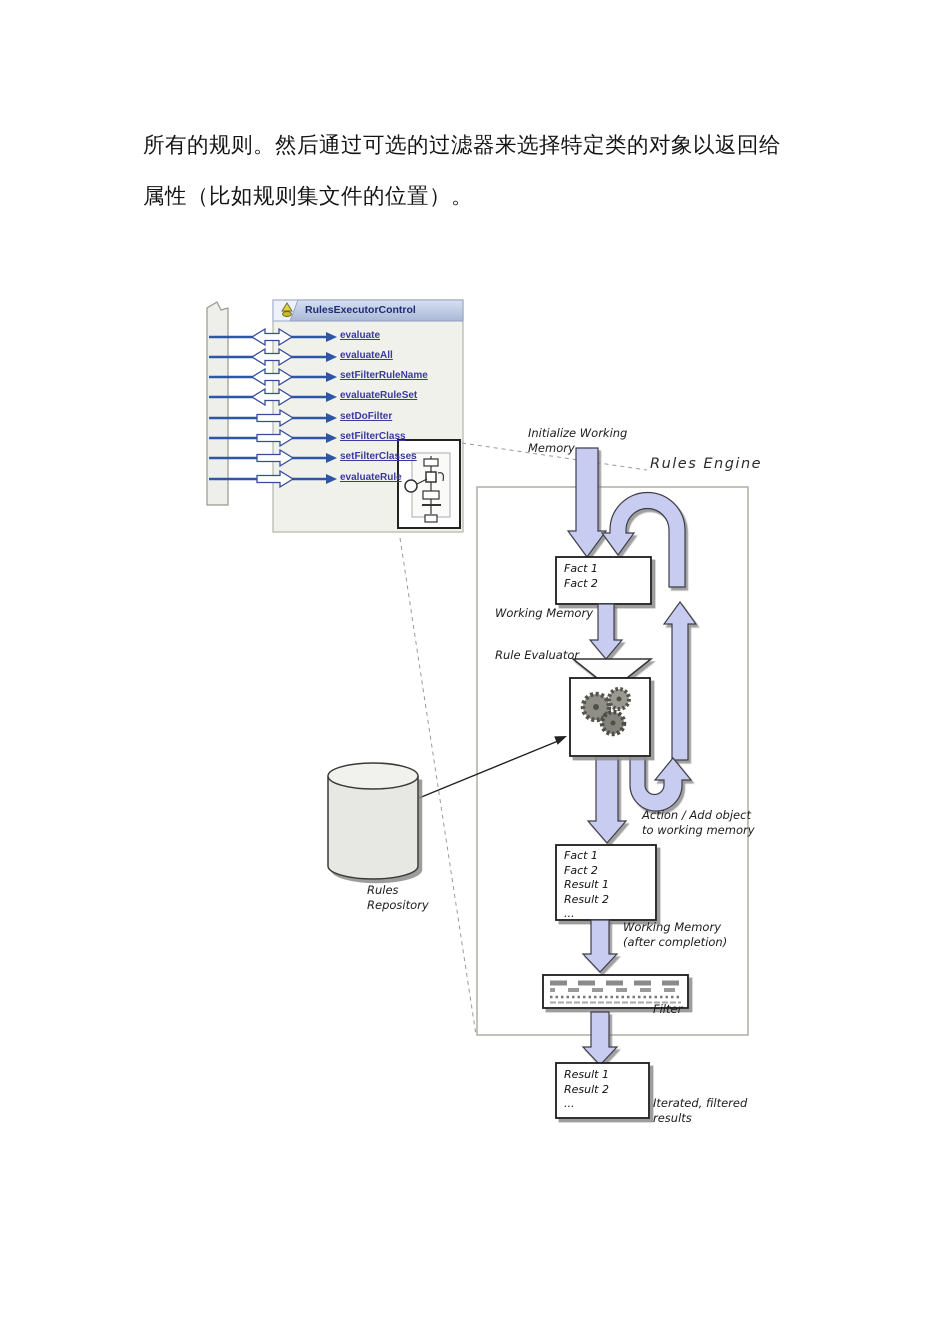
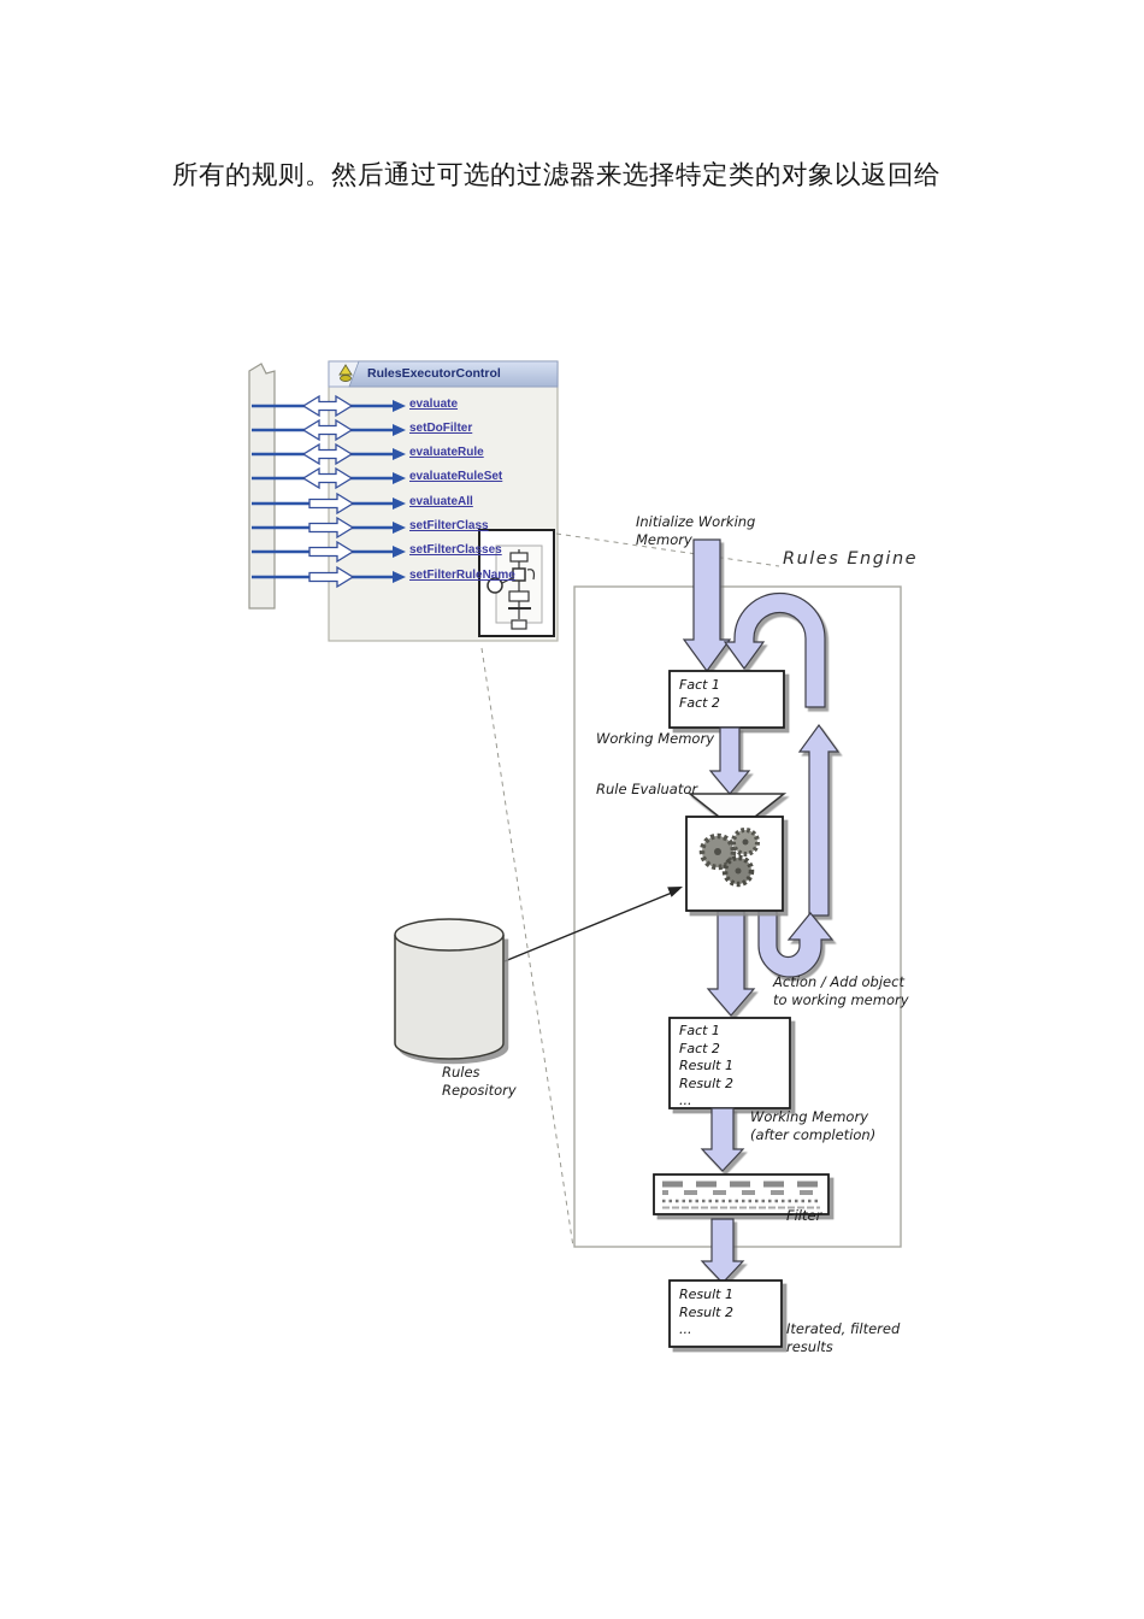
  所有的规则。然后通过可选的过滤器来选择特定类的对象以返回给
- 属性（比如规则集文件的位置）。
  RulesExecutorControl
  evaluate
- evaluateAll
+ setDoFilter
- setFilterRuleName
+ evaluateRule
  evaluateRuleSet
- setDoFilter
+ evaluateAll
  setFilterClass
  setFilterClasses
- evaluateRule
+ setFilterRuleName
  Rules Engine
  Initialize Working
  Memory
  Working Memory
  Rule Evaluator
  Action / Add object
  to working memory
  Working Memory
  (after completion)
  Filter
  Iterated, filtered
  results
  Rules
  Repository
  Fact 1
  Fact 2
  Fact 1
  Fact 2
  Result 1
  Result 2
  ...
  Result 1
  Result 2
  ...
